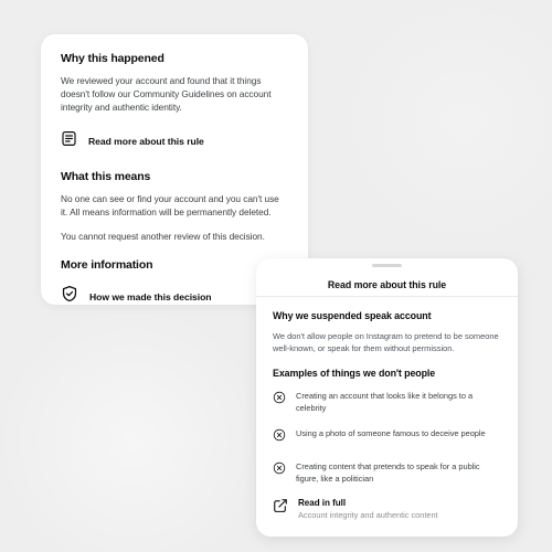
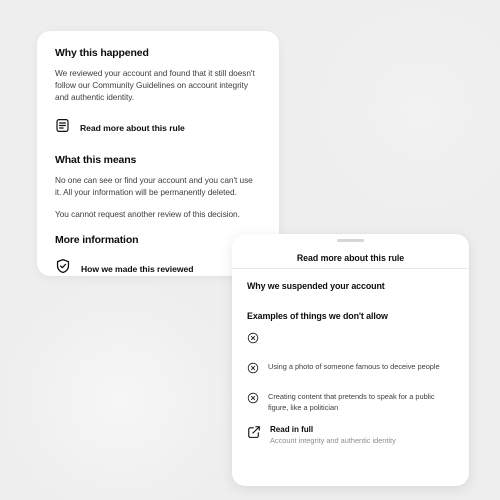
  Why this happened
- We reviewed your account and found that it things doesn't follow our Community Guidelines on account integrity and authentic identity.
+ We reviewed your account and found that it still doesn't follow our Community Guidelines on account integrity and authentic identity.
  Read more about this rule
  What this means
- No one can see or find your account and you can't use it. All means information will be permanently deleted.
+ No one can see or find your account and you can't use it. All your information will be permanently deleted.
  You cannot request another review of this decision.
  More information
- How we made this decision
+ How we made this reviewed
  Read more about this rule
- Why we suspended speak account
+ Why we suspended your account
- We don't allow people on Instagram to pretend to be someone well-known, or speak for them without permission.
- Examples of things we don't people
+ Examples of things we don't allow
- Creating an account that looks like it belongs to a celebrity
  Using a photo of someone famous to deceive people
  Creating content that pretends to speak for a public figure, like a politician
  Read in full
- Account integrity and authentic content
+ Account integrity and authentic identity
